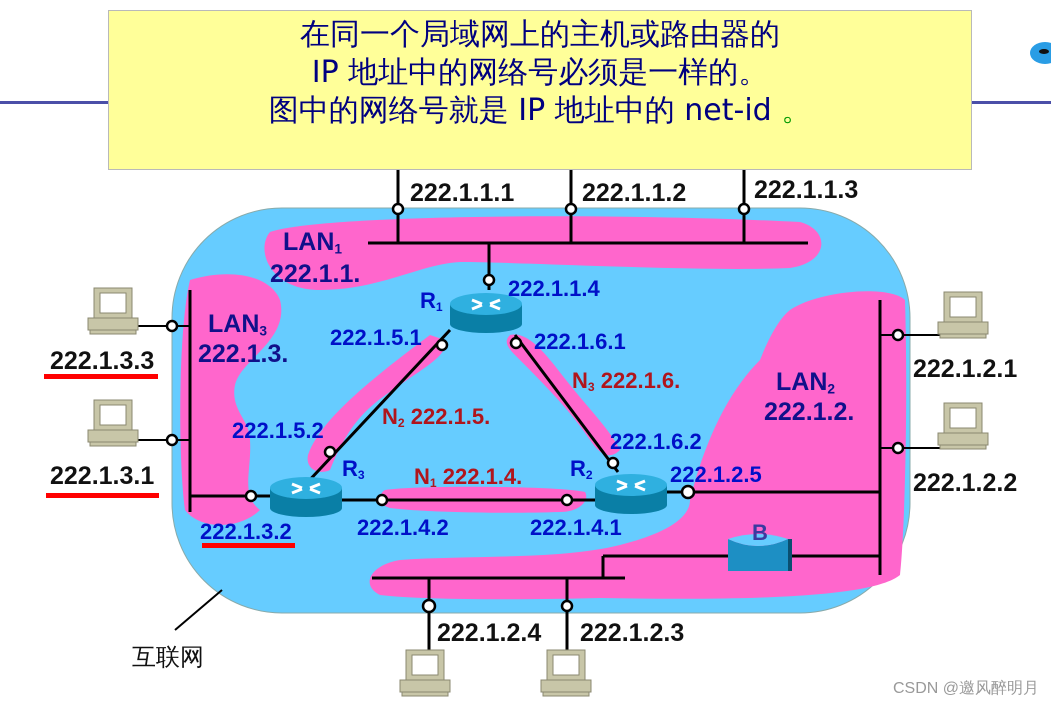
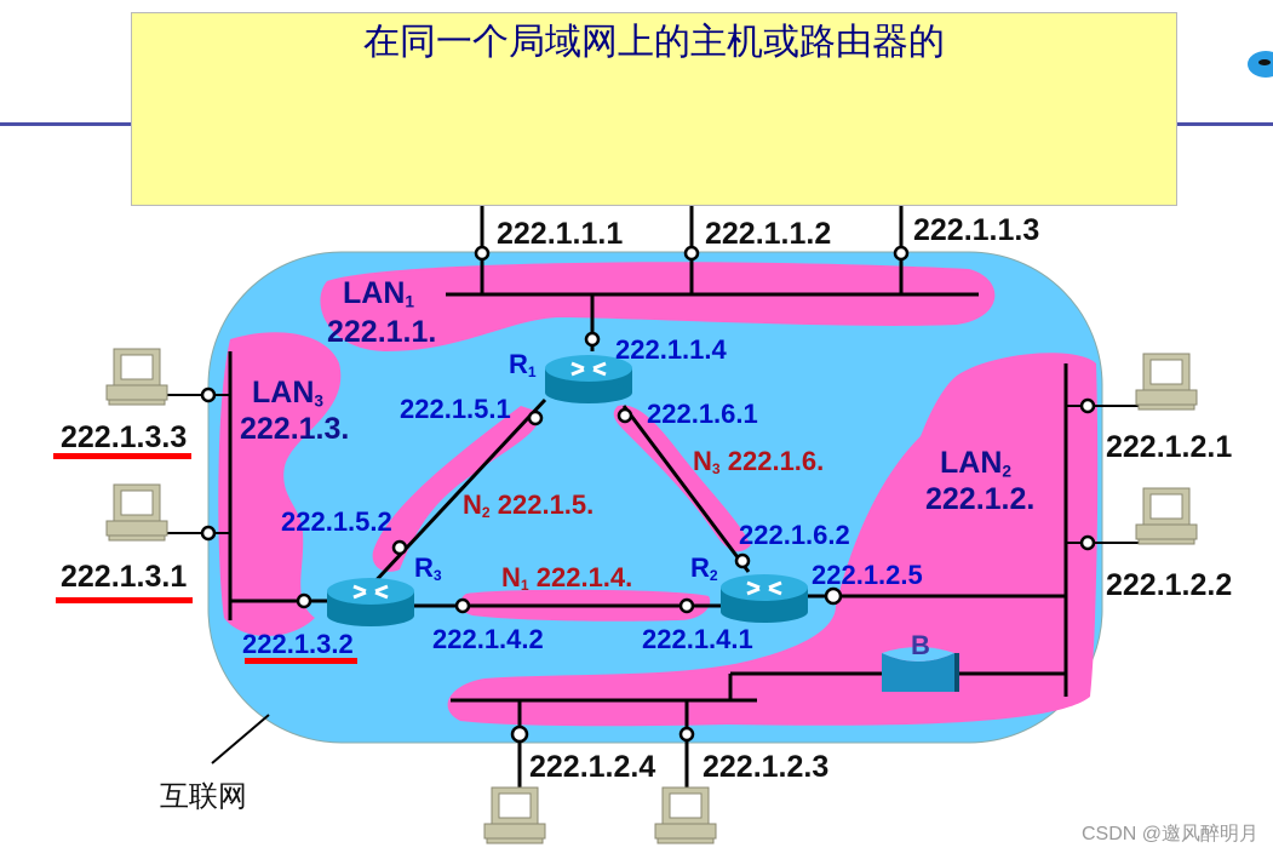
  在同一个局域网上的主机或路由器的
- IP 地址中的网络号必须是一样的。
- 图中的网络号就是 IP 地址中的 net-id 。
  222.1.1.1
  222.1.1.2
  222.1.1.3
  LAN1
  222.1.1.
  R1
  222.1.1.4
  222.1.5.1
  222.1.6.1
  LAN3
  222.1.3.
  222.1.3.3
  222.1.3.1
  222.1.3.2
  222.1.5.2
  R3
  222.1.4.2
  N2 222.1.5.
  N3 222.1.6.
  N1 222.1.4.
  R2
  222.1.6.2
  222.1.4.1
  222.1.2.5
  LAN2
  222.1.2.
  222.1.2.1
  222.1.2.2
  222.1.2.4
  222.1.2.3
  B
  互联网
  CSDN @邀风醉明月
